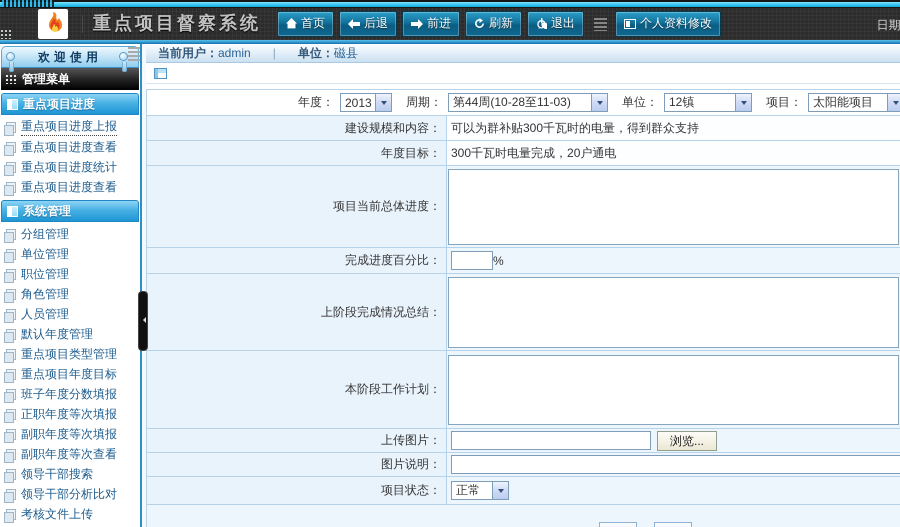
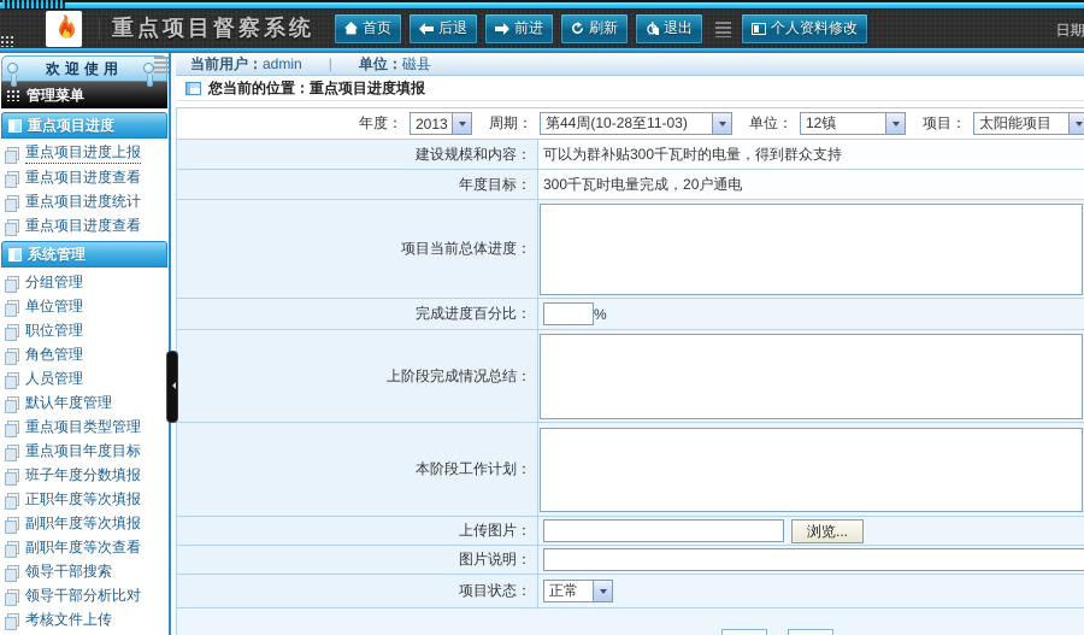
  重点项目督察系统
  首页
  后退
  前进
  刷新
  退出
  个人资料修改
  欢迎使用
  管理菜单
  重点项目进度
  重点项目进度上报
  重点项目进度查看
  重点项目进度统计
  重点项目进度查看
  系统管理
  分组管理
  单位管理
  职位管理
  角色管理
  人员管理
  默认年度管理
  重点项目类型管理
  重点项目年度目标
  班子年度分数填报
  正职年度等次填报
  副职年度等次填报
  副职年度等次查看
  领导干部搜索
  领导干部分析比对
  考核文件上传
  当前用户：admin
  |
  单位：磁县
+ 您当前的位置：重点项目进度填报
  年度：
  2013
  周期：
  第44周(10-28至11-03)
  单位：
  12镇
  项目：
  太阳能项目
  建设规模和内容：
  可以为群补贴300千瓦时的电量，得到群众支持
  年度目标：
  300千瓦时电量完成，20户通电
  项目当前总体进度：
  完成进度百分比：
  %
  上阶段完成情况总结：
  本阶段工作计划：
  上传图片：
  浏览...
  图片说明：
  项目状态：
  正常
